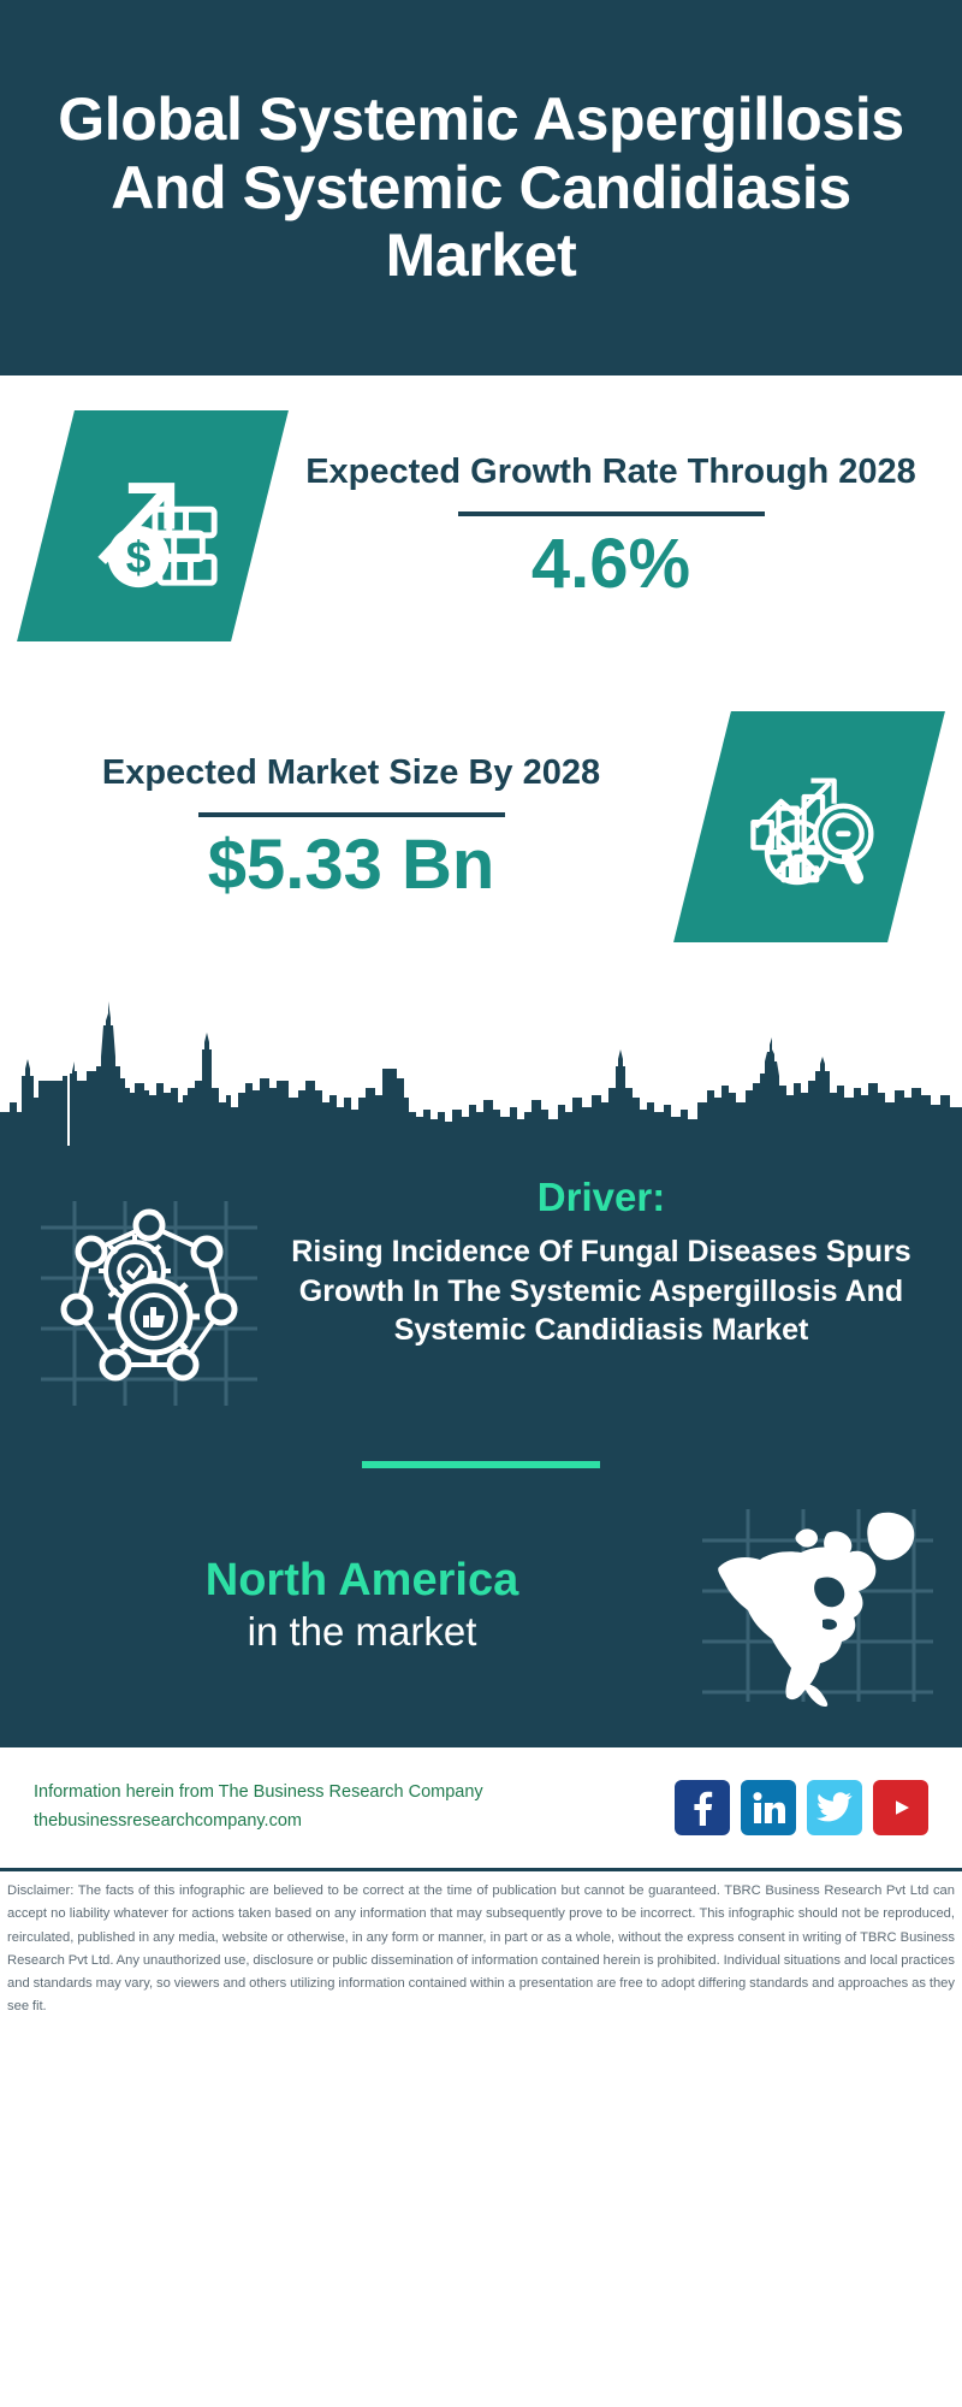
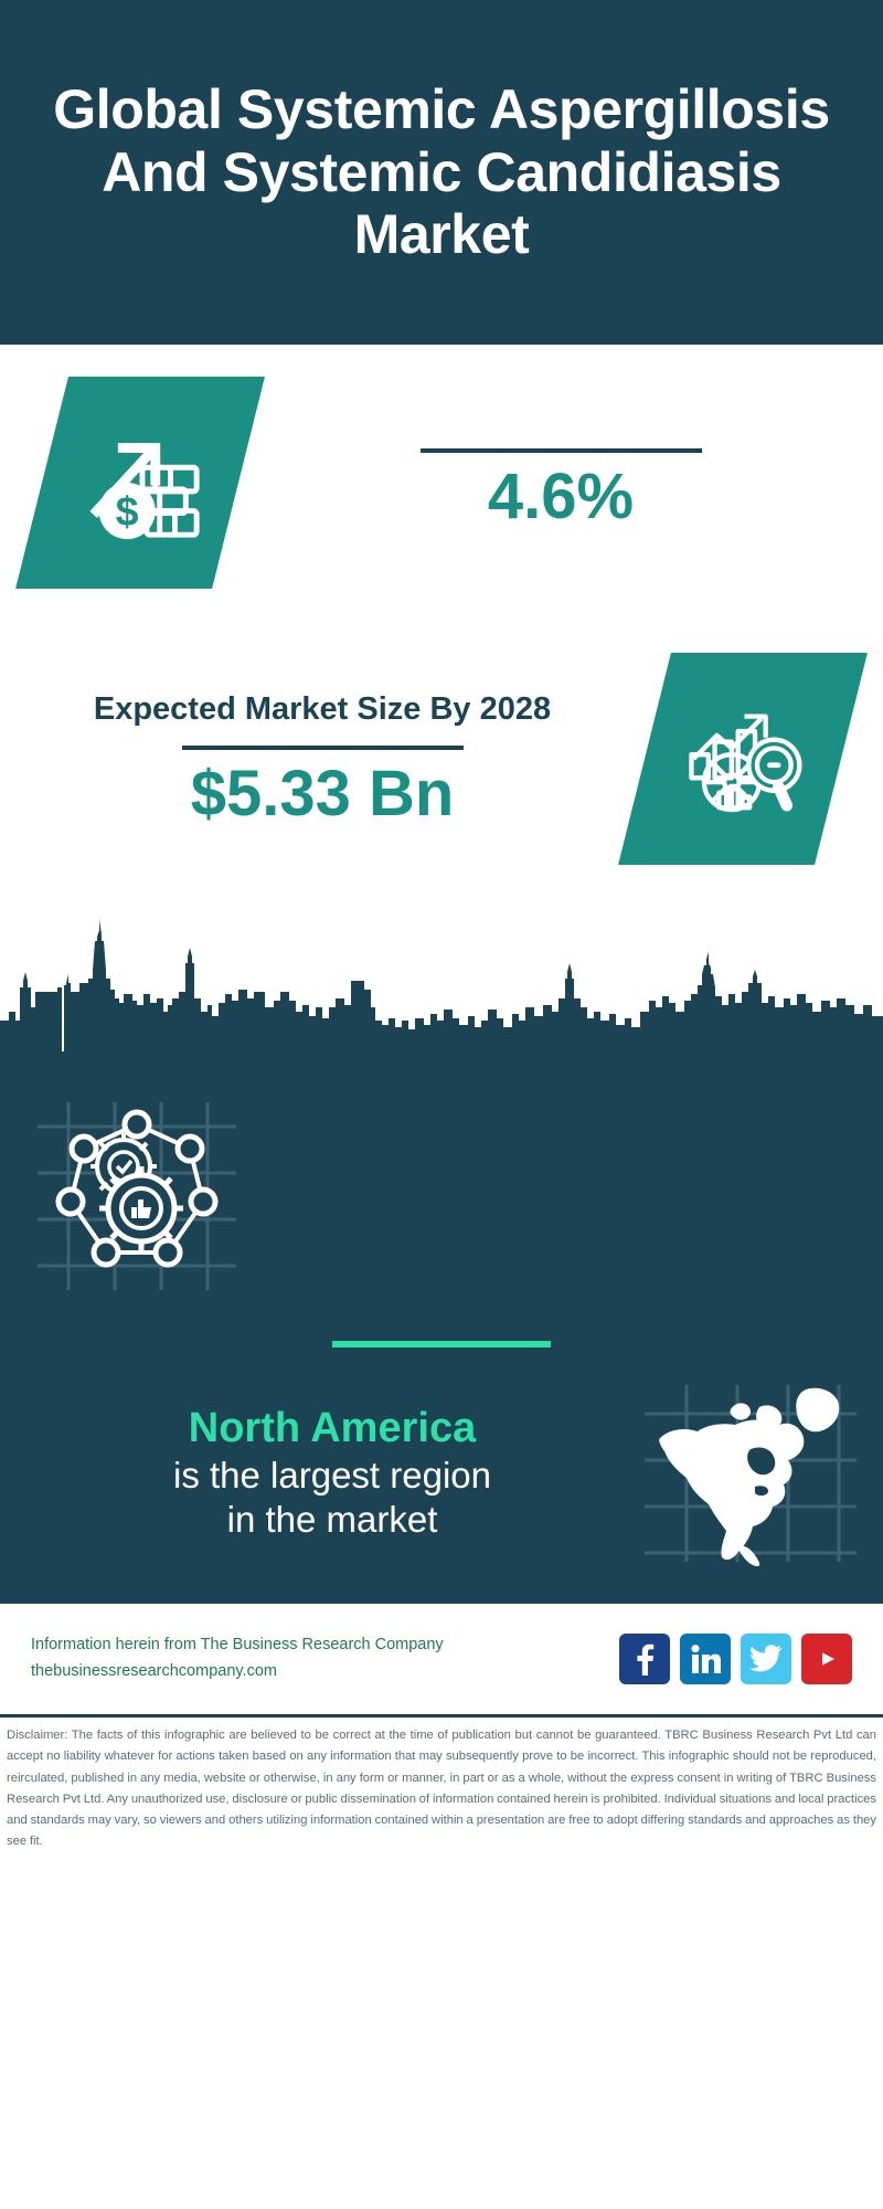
  Global Systemic Aspergillosis And Systemic Candidiasis Market
- Expected Growth Rate Through 2028
  4.6%
  Expected Market Size By 2028
  $5.33 Bn
- Driver:
- Rising Incidence Of Fungal Diseases Spurs Growth In The Systemic Aspergillosis And Systemic Candidiasis Market
  North America
+ is the largest region
  in the market
  Information herein from The Business Research Company
  thebusinessresearchcompany.com
  Disclaimer: The facts of this infographic are believed to be correct at the time of publication but cannot be guaranteed. TBRC Business Research Pvt Ltd can accept no liability whatever for actions taken based on any information that may subsequently prove to be incorrect. This infographic should not be reproduced, reirculated, published in any media, website or otherwise, in any form or manner, in part or as a whole, without the express consent in writing of TBRC Business Research Pvt Ltd. Any unauthorized use, disclosure or public dissemination of information contained herein is prohibited. Individual situations and local practices and standards may vary, so viewers and others utilizing information contained within a presentation are free to adopt differing standards and approaches as they see fit.
